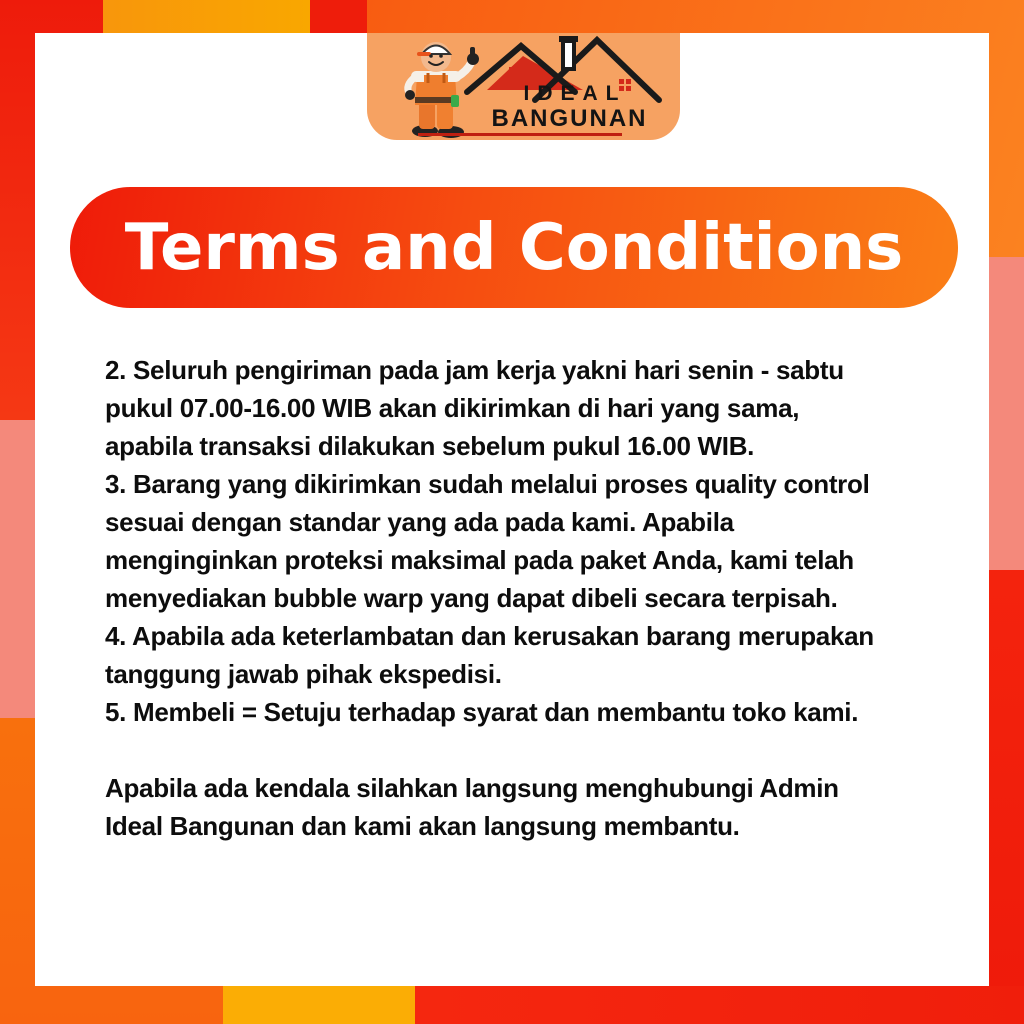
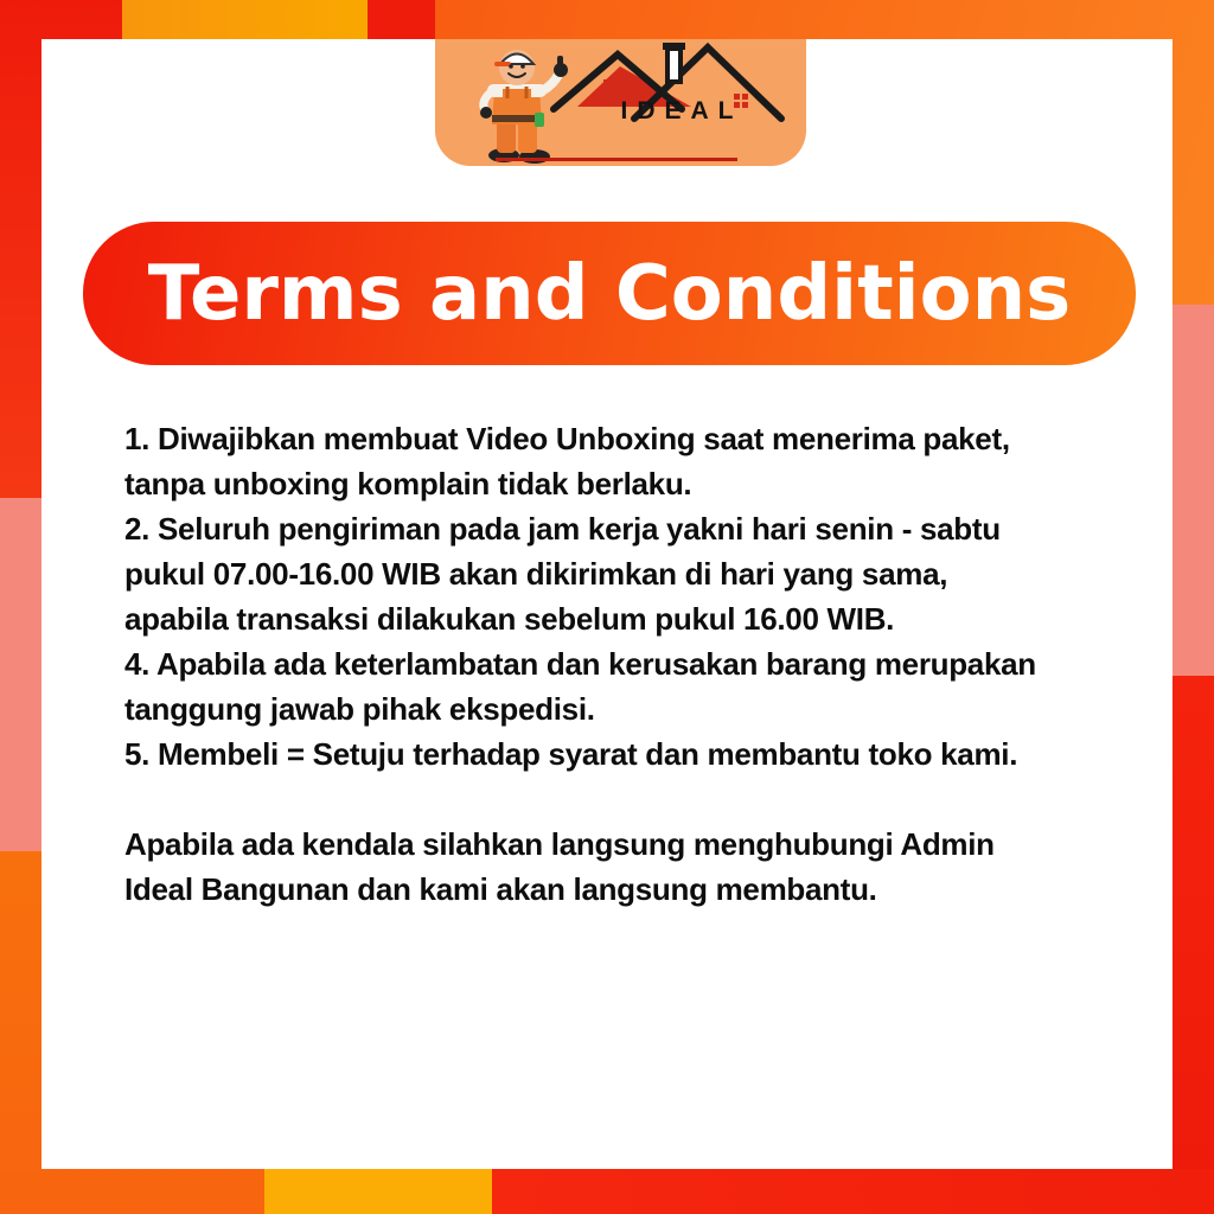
  IDEAL
- BANGUNAN
  Terms and Conditions
+ 1. Diwajibkan membuat Video Unboxing saat menerima paket,
+ tanpa unboxing komplain tidak berlaku.
  2. Seluruh pengiriman pada jam kerja yakni hari senin - sabtu
  pukul 07.00-16.00 WIB akan dikirimkan di hari yang sama,
  apabila transaksi dilakukan sebelum pukul 16.00 WIB.
- 3. Barang yang dikirimkan sudah melalui proses quality control
- sesuai dengan standar yang ada pada kami. Apabila
- menginginkan proteksi maksimal pada paket Anda, kami telah
- menyediakan bubble warp yang dapat dibeli secara terpisah.
  4. Apabila ada keterlambatan dan kerusakan barang merupakan
  tanggung jawab pihak ekspedisi.
  5. Membeli = Setuju terhadap syarat dan membantu toko kami.
  Apabila ada kendala silahkan langsung menghubungi Admin
  Ideal Bangunan dan kami akan langsung membantu.
